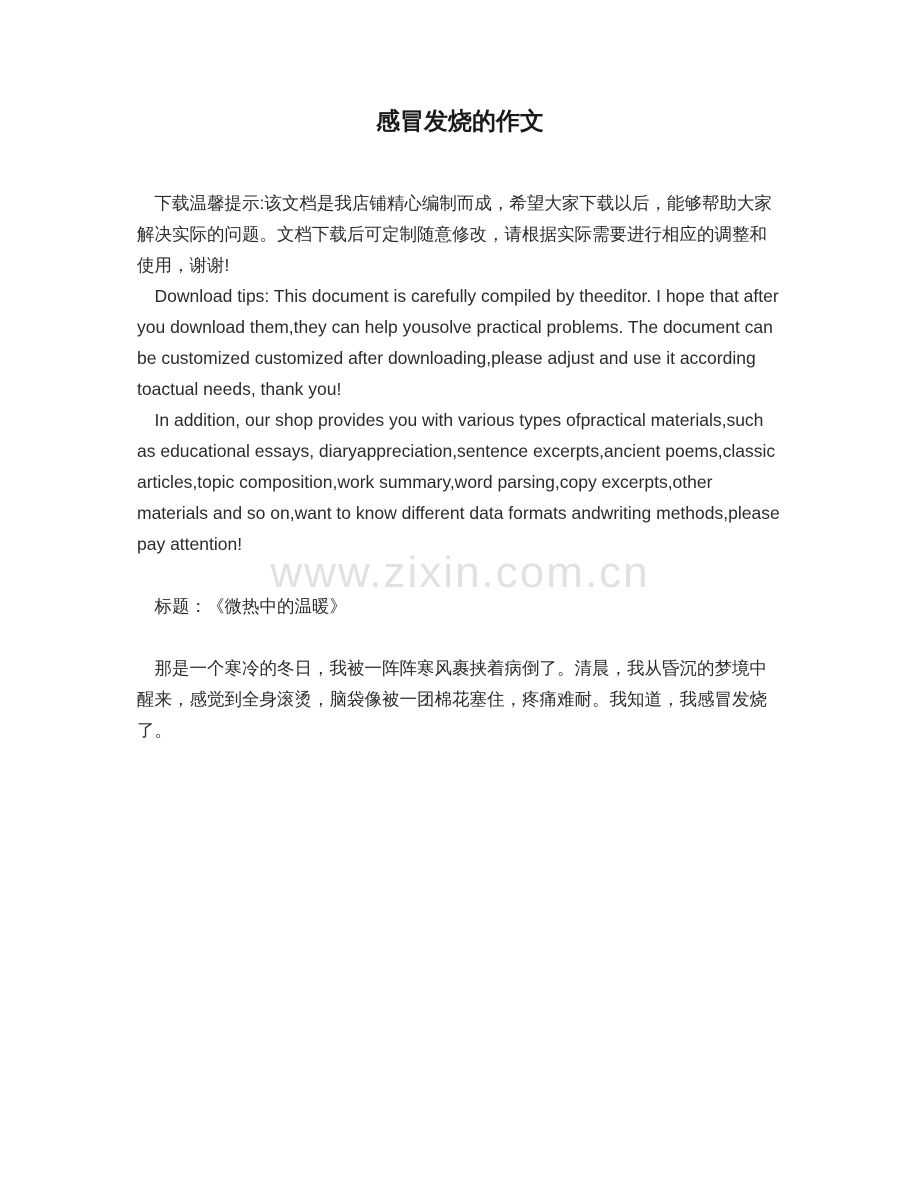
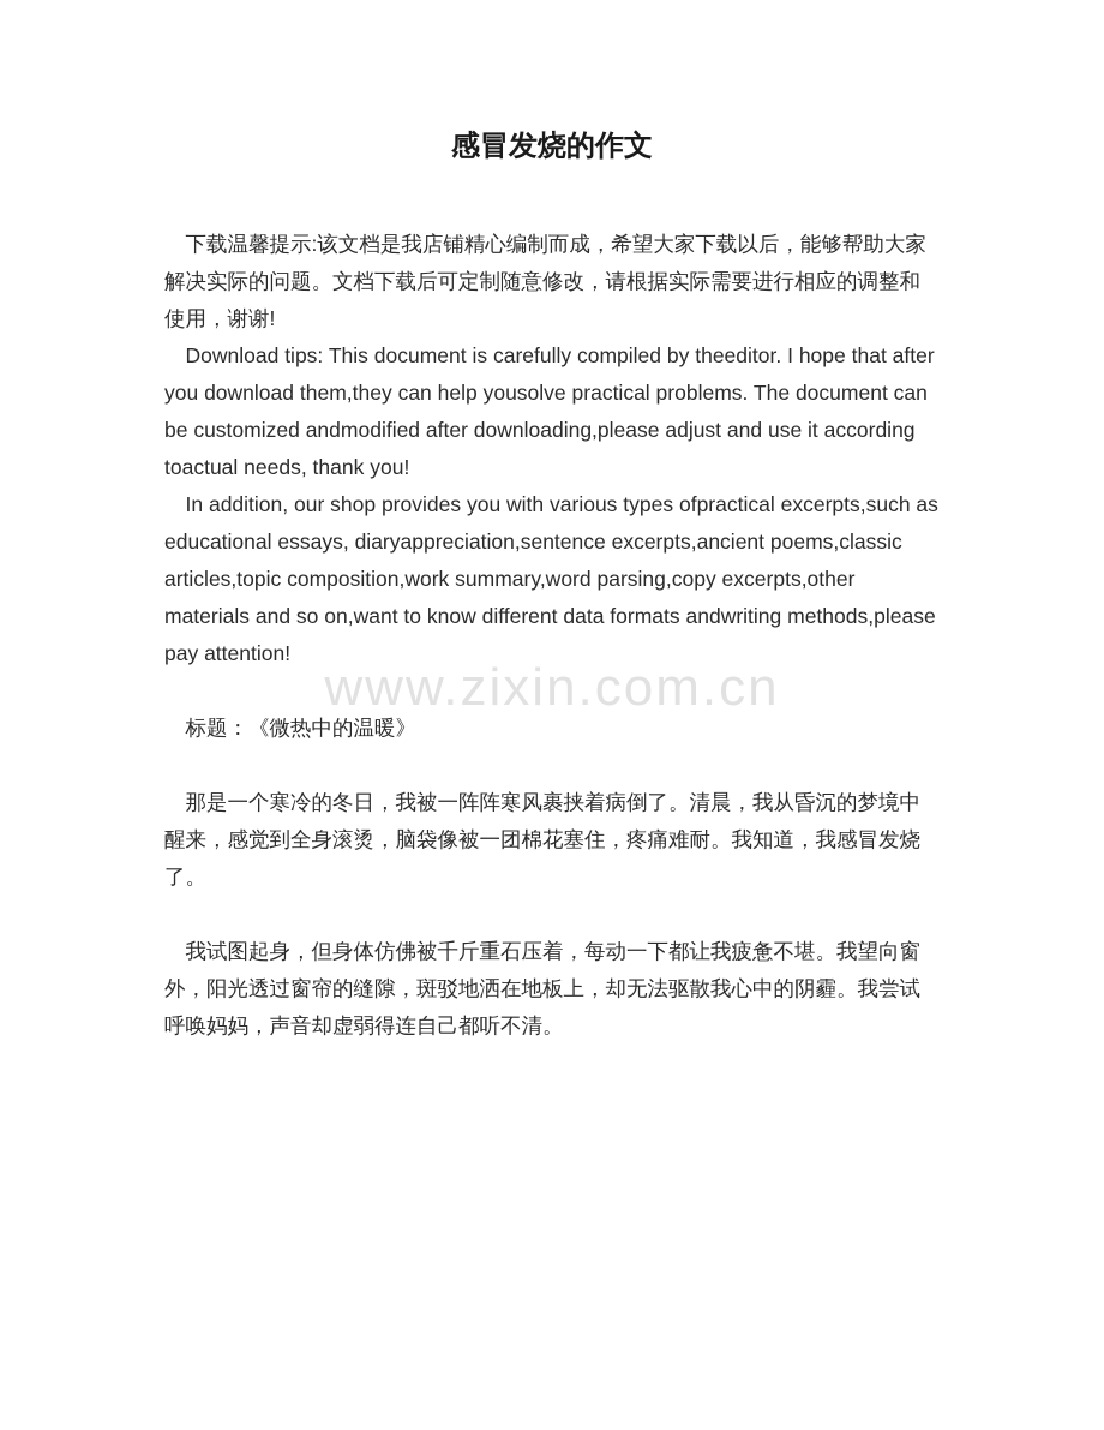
  www.zixin.com.cn
  感冒发烧的作文
  下载温馨提示:该文档是我店铺精心编制而成，希望大家下载以后，能够帮助大家解决实际的问题。文档下载后可定制随意修改，请根据实际需要进行相应的调整和使用，谢谢!
- Download tips: This document is carefully compiled by theeditor. I hope that after you download them,they can help yousolve practical problems. The document can be customized customized after downloading,please adjust and use it according toactual needs, thank you!
+ Download tips: This document is carefully compiled by theeditor. I hope that after you download them,they can help yousolve practical problems. The document can be customized andmodified after downloading,please adjust and use it according toactual needs, thank you!
- In addition, our shop provides you with various types ofpractical materials,such as educational essays, diaryappreciation,sentence excerpts,ancient poems,classic articles,topic composition,work summary,word parsing,copy excerpts,other materials and so on,want to know different data formats andwriting methods,please pay attention!
+ In addition, our shop provides you with various types ofpractical excerpts,such as educational essays, diaryappreciation,sentence excerpts,ancient poems,classic articles,topic composition,work summary,word parsing,copy excerpts,other materials and so on,want to know different data formats andwriting methods,please pay attention!
  标题：《微热中的温暖》
  那是一个寒冷的冬日，我被一阵阵寒风裹挟着病倒了。清晨，我从昏沉的梦境中醒来，感觉到全身滚烫，脑袋像被一团棉花塞住，疼痛难耐。我知道，我感冒发烧了。
+ 我试图起身，但身体仿佛被千斤重石压着，每动一下都让我疲惫不堪。我望向窗外，阳光透过窗帘的缝隙，斑驳地洒在地板上，却无法驱散我心中的阴霾。我尝试呼唤妈妈，声音却虚弱得连自己都听不清。
